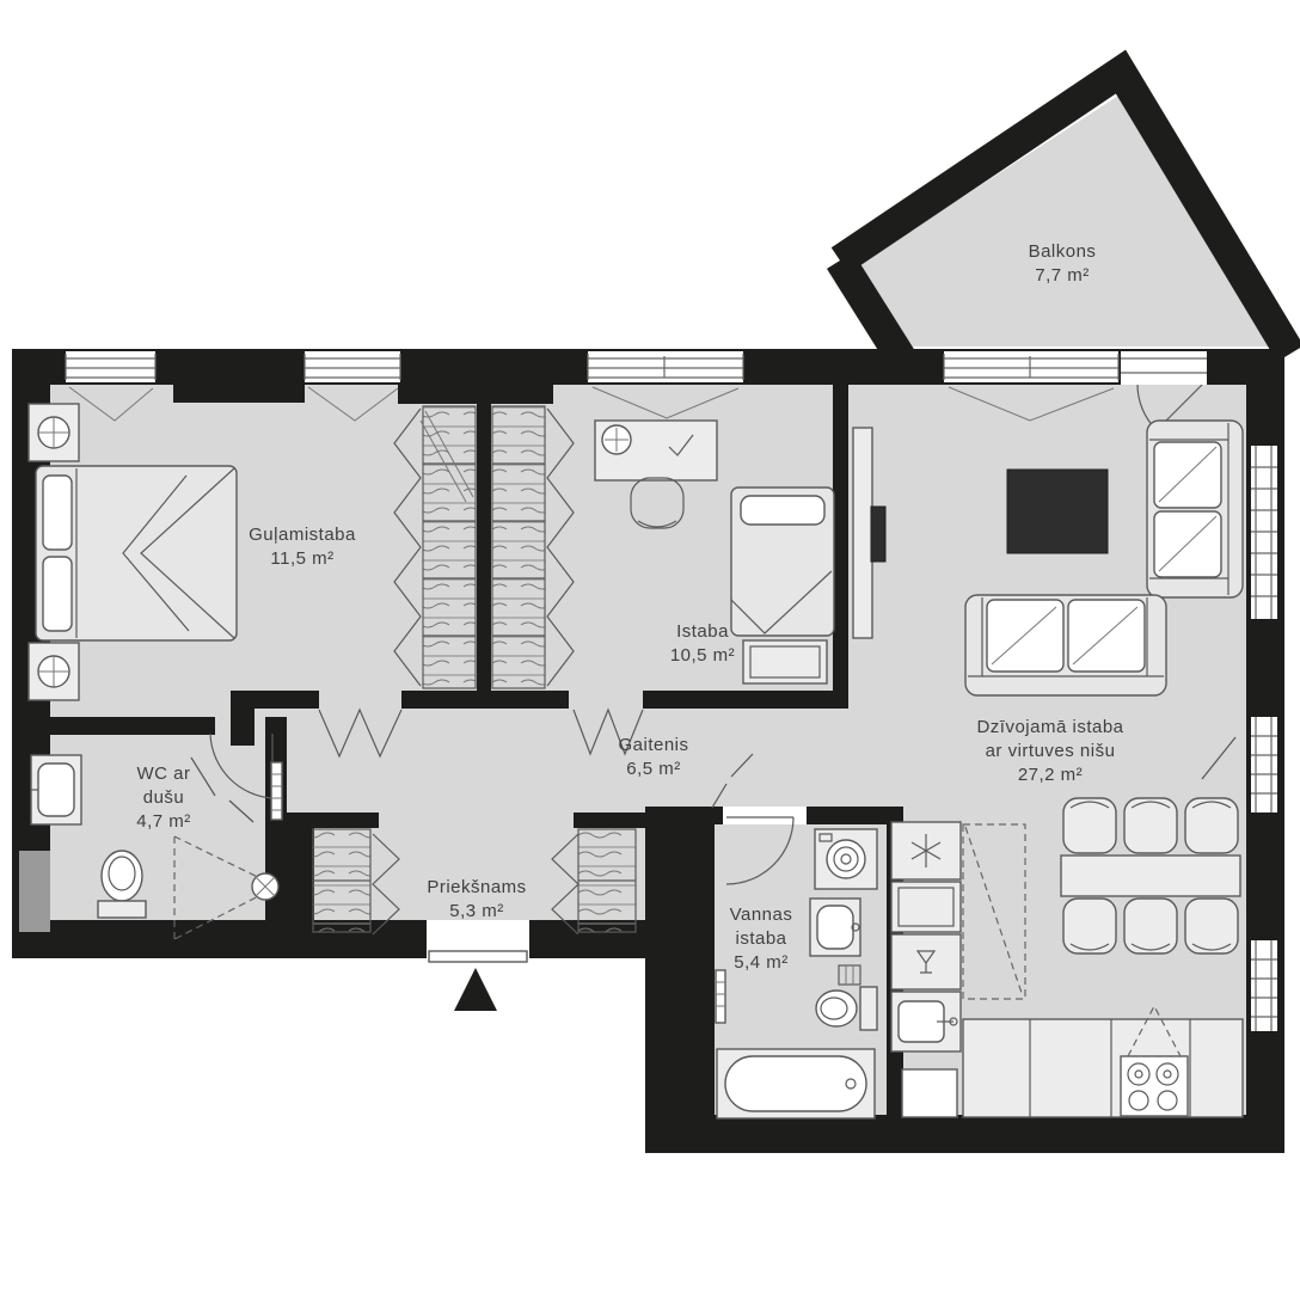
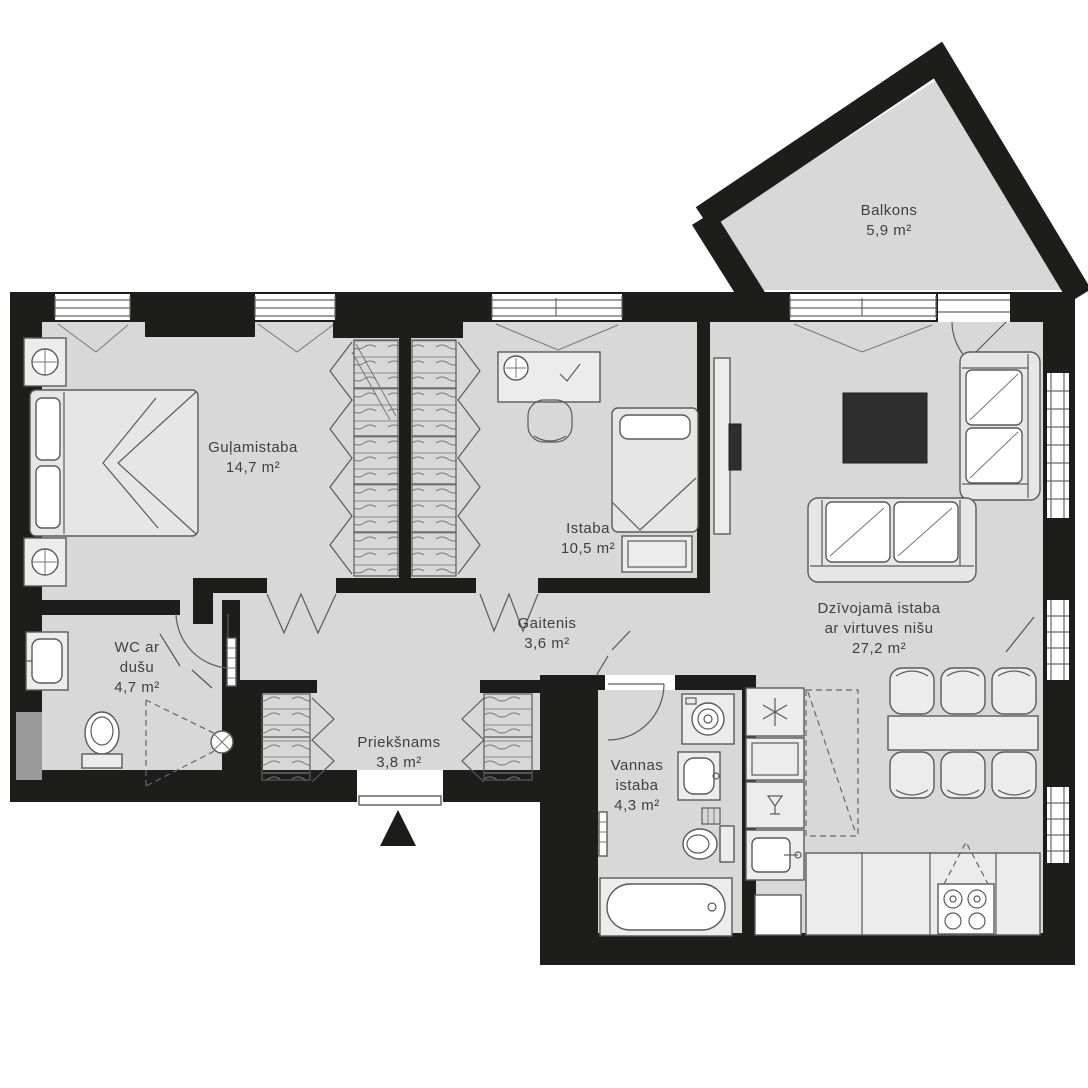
  Balkons
- 7,7 m²
+ 5,9 m²
  Guļamistaba
- 11,5 m²
+ 14,7 m²
  Istaba
  10,5 m²
  Dzīvojamā istaba
  ar virtuves nišu
  27,2 m²
  Gaitenis
- 6,5 m²
+ 3,6 m²
  WC ar
  dušu
  4,7 m²
  Priekšnams
- 5,3 m²
+ 3,8 m²
  Vannas
  istaba
- 5,4 m²
+ 4,3 m²
